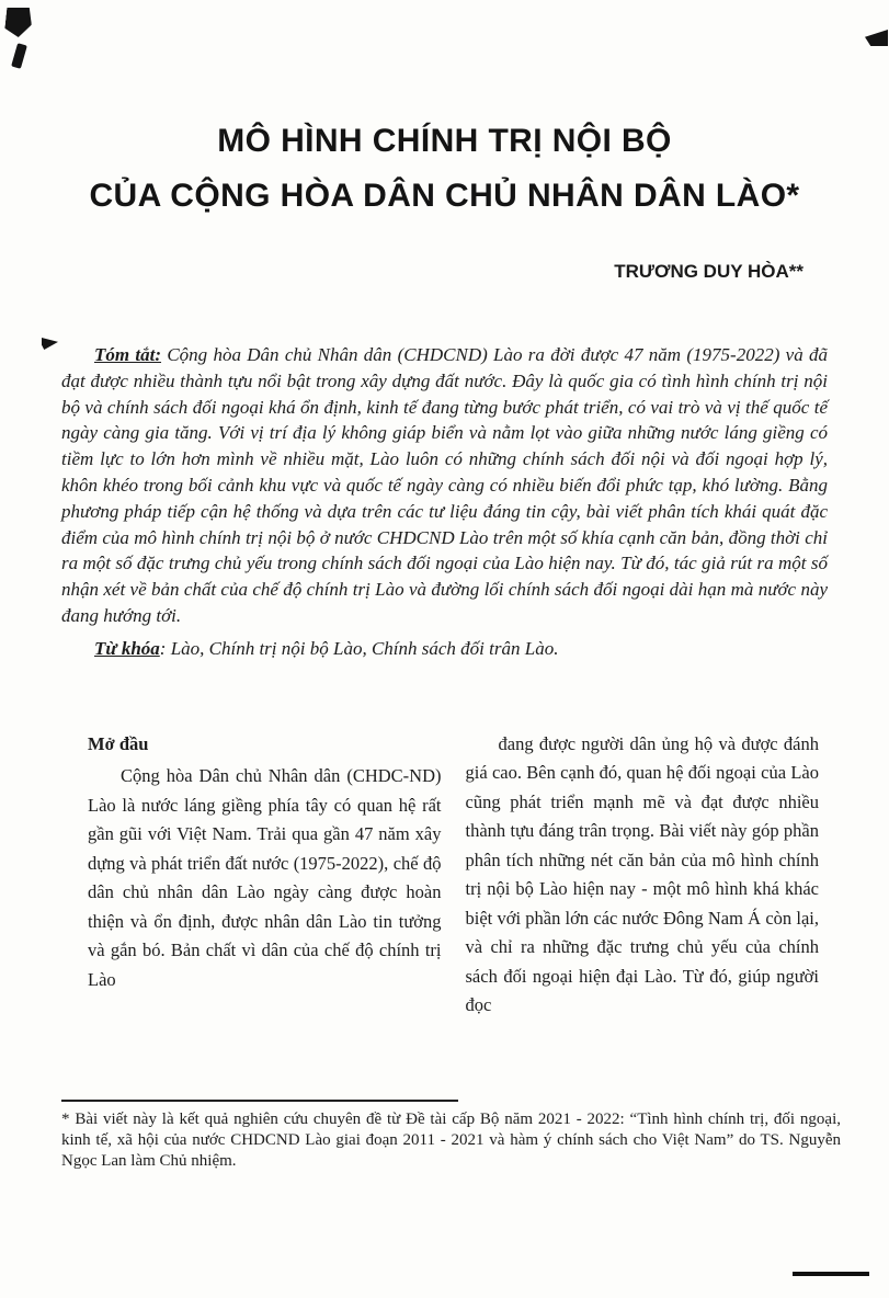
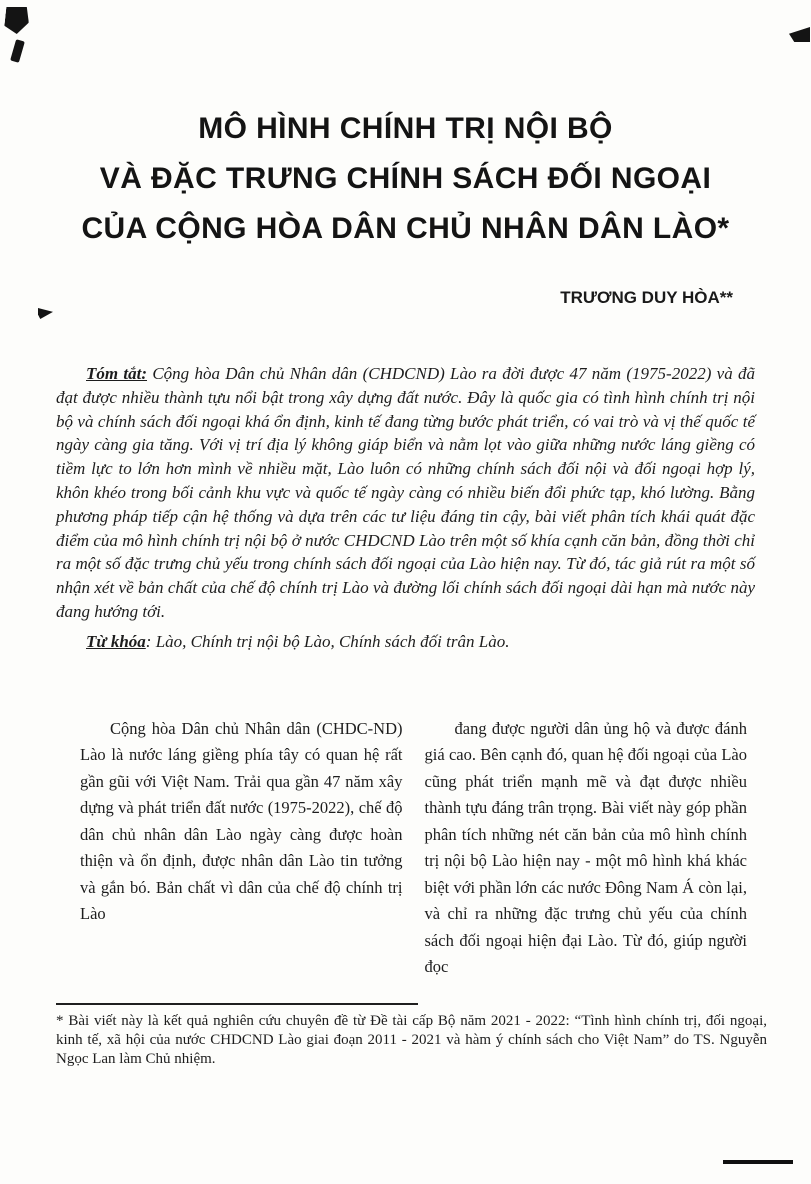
  MÔ HÌNH CHÍNH TRỊ NỘI BỘ
+ VÀ ĐẶC TRƯNG CHÍNH SÁCH ĐỐI NGOẠI
  CỦA CỘNG HÒA DÂN CHỦ NHÂN DÂN LÀO*
  TRƯƠNG DUY HÒA**
  Tóm tắt: Cộng hòa Dân chủ Nhân dân (CHDCND) Lào ra đời được 47 năm (1975-2022) và đã đạt được nhiều thành tựu nổi bật trong xây dựng đất nước. Đây là quốc gia có tình hình chính trị nội bộ và chính sách đối ngoại khá ổn định, kinh tế đang từng bước phát triển, có vai trò và vị thế quốc tế ngày càng gia tăng. Với vị trí địa lý không giáp biển và nằm lọt vào giữa những nước láng giềng có tiềm lực to lớn hơn mình về nhiều mặt, Lào luôn có những chính sách đối nội và đối ngoại hợp lý, khôn khéo trong bối cảnh khu vực và quốc tế ngày càng có nhiều biến đổi phức tạp, khó lường. Bằng phương pháp tiếp cận hệ thống và dựa trên các tư liệu đáng tin cậy, bài viết phân tích khái quát đặc điểm của mô hình chính trị nội bộ ở nước CHDCND Lào trên một số khía cạnh căn bản, đồng thời chỉ ra một số đặc trưng chủ yếu trong chính sách đối ngoại của Lào hiện nay. Từ đó, tác giả rút ra một số nhận xét về bản chất của chế độ chính trị Lào và đường lối chính sách đối ngoại dài hạn mà nước này đang hướng tới.
  Từ khóa: Lào, Chính trị nội bộ Lào, Chính sách đối trân Lào.
- Mở đầu
  Cộng hòa Dân chủ Nhân dân (CHDC-ND) Lào là nước láng giềng phía tây có quan hệ rất gần gũi với Việt Nam. Trải qua gần 47 năm xây dựng và phát triển đất nước (1975-2022), chế độ dân chủ nhân dân Lào ngày càng được hoàn thiện và ổn định, được nhân dân Lào tin tưởng và gắn bó. Bản chất vì dân của chế độ chính trị Lào
  đang được người dân ủng hộ và được đánh giá cao. Bên cạnh đó, quan hệ đối ngoại của Lào cũng phát triển mạnh mẽ và đạt được nhiều thành tựu đáng trân trọng. Bài viết này góp phần phân tích những nét căn bản của mô hình chính trị nội bộ Lào hiện nay - một mô hình khá khác biệt với phần lớn các nước Đông Nam Á còn lại, và chỉ ra những đặc trưng chủ yếu của chính sách đối ngoại hiện đại Lào. Từ đó, giúp người đọc
  * Bài viết này là kết quả nghiên cứu chuyên đề từ Đề tài cấp Bộ năm 2021 - 2022: “Tình hình chính trị, đối ngoại, kinh tế, xã hội của nước CHDCND Lào giai đoạn 2011 - 2021 và hàm ý chính sách cho Việt Nam” do TS. Nguyễn Ngọc Lan làm Chủ nhiệm.
